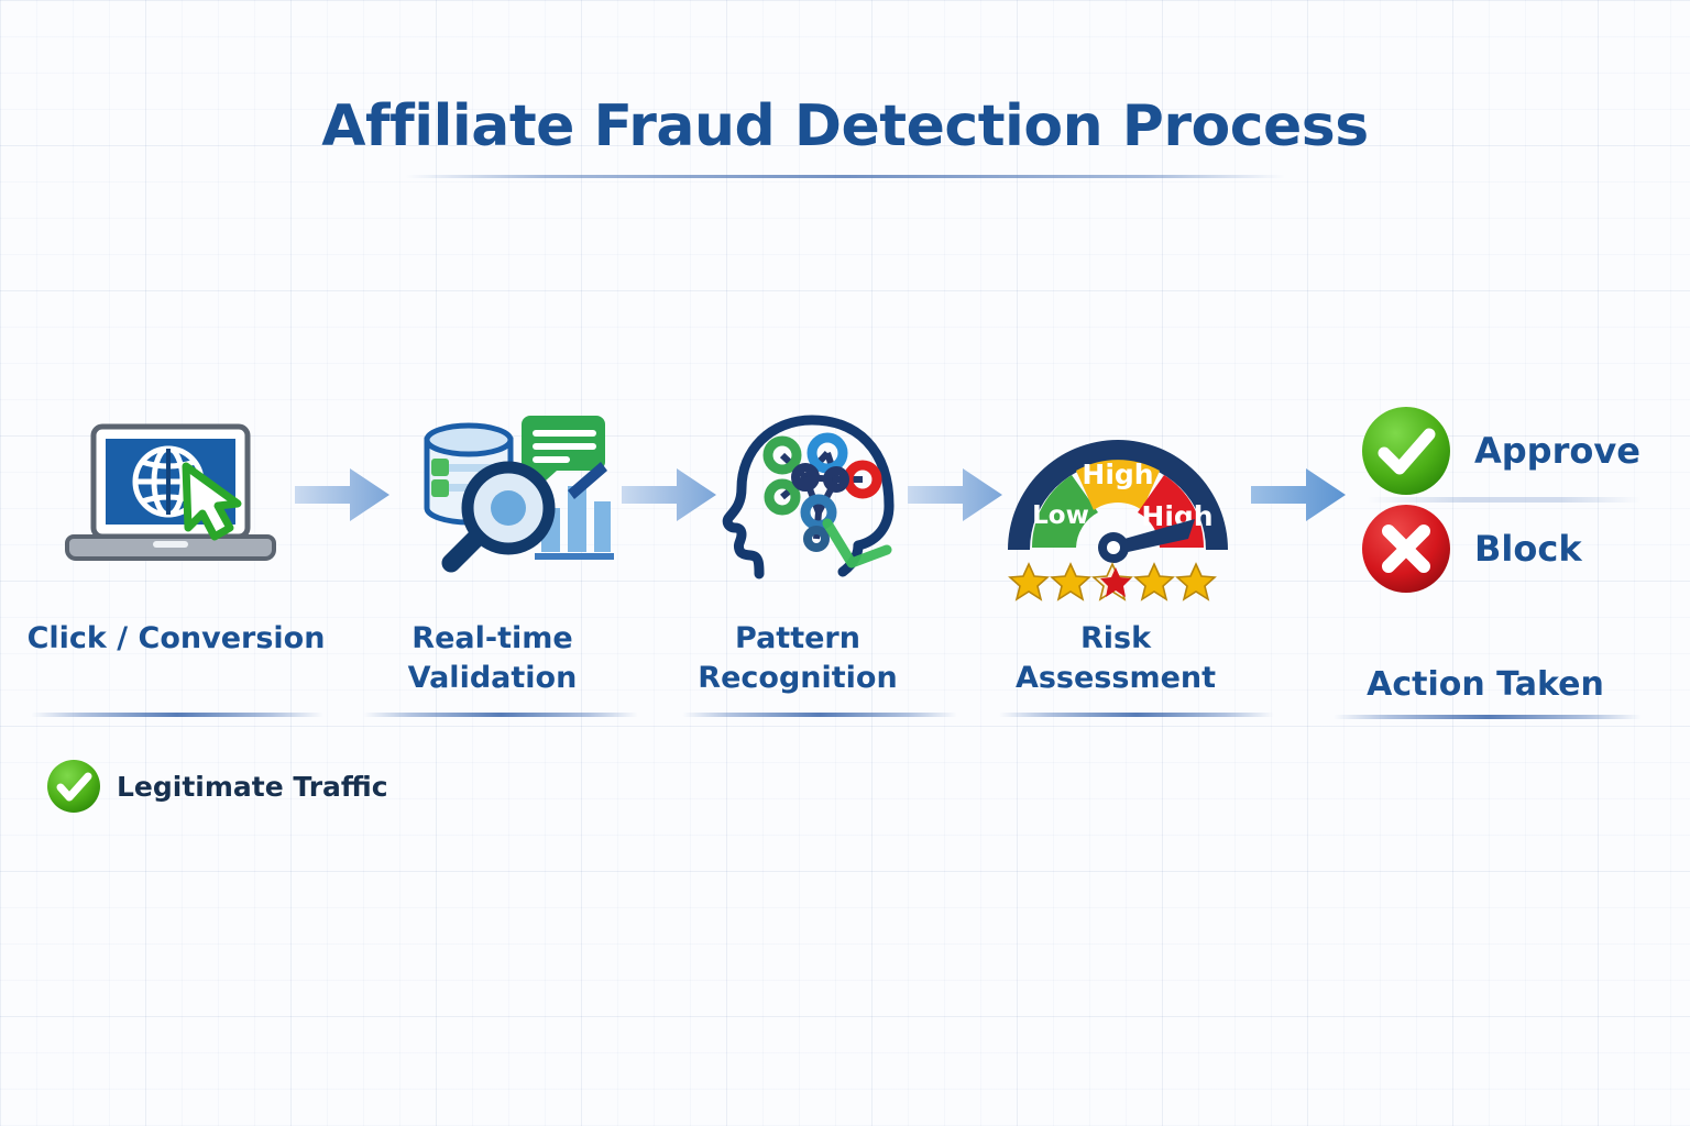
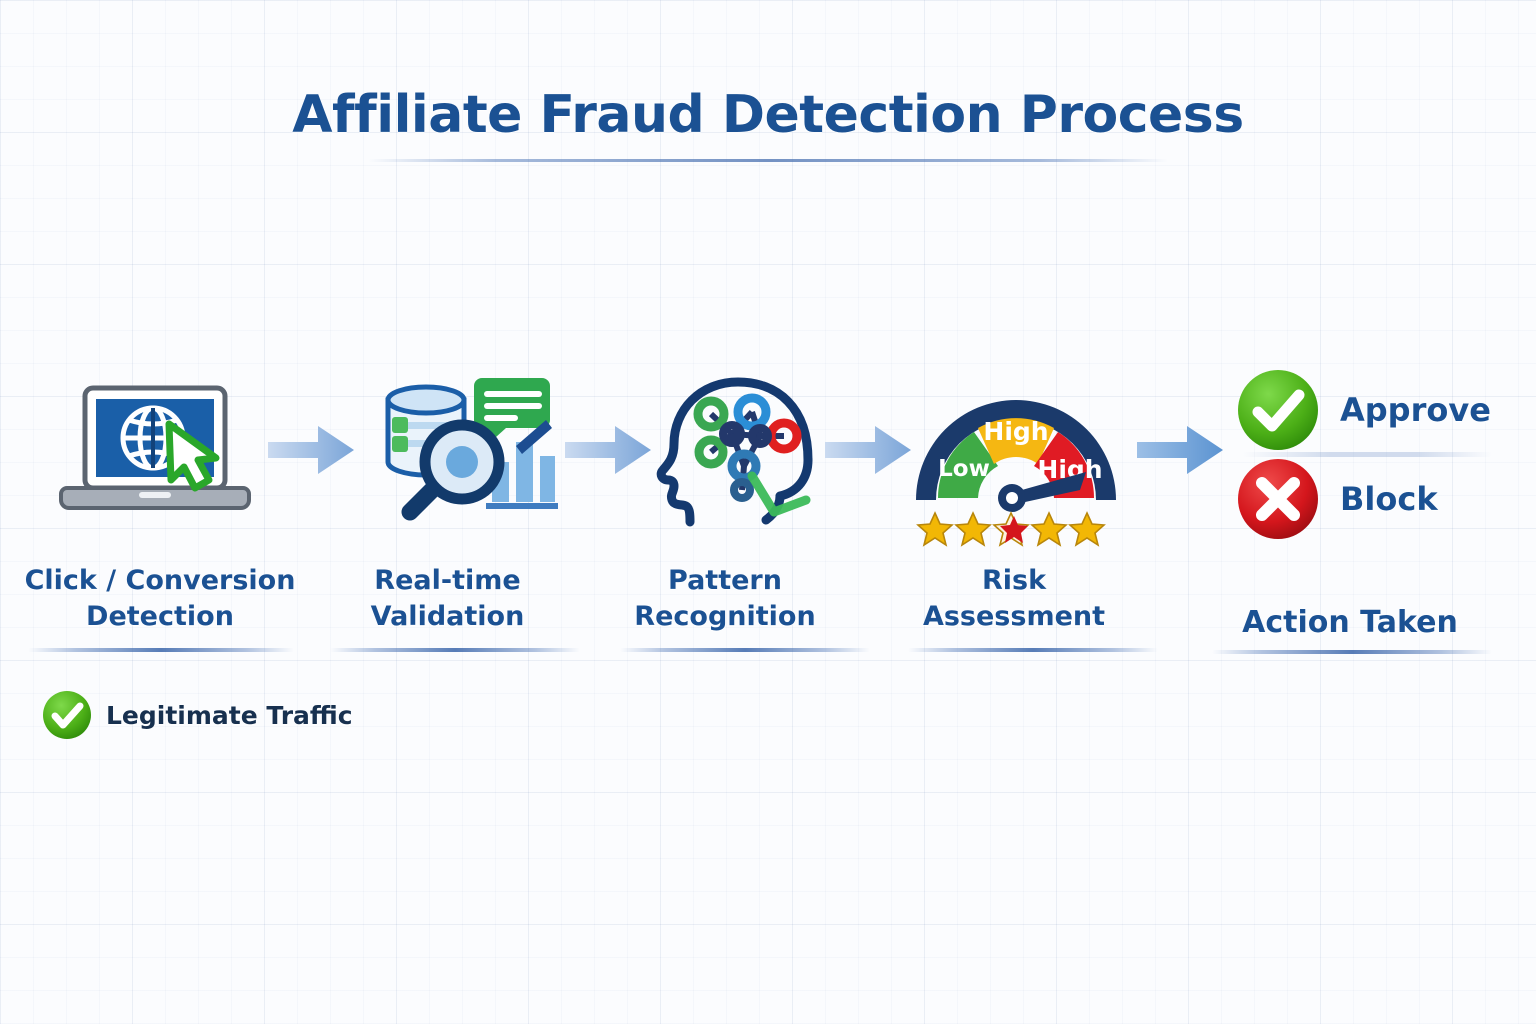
  Affiliate Fraud Detection Process
  Low
  High
  High
  Approve
  Block
  Click / Conversion
+ Detection
  Real-time
  Validation
  Pattern
  Recognition
  Risk
  Assessment
  Action Taken
  Legitimate Traffic
